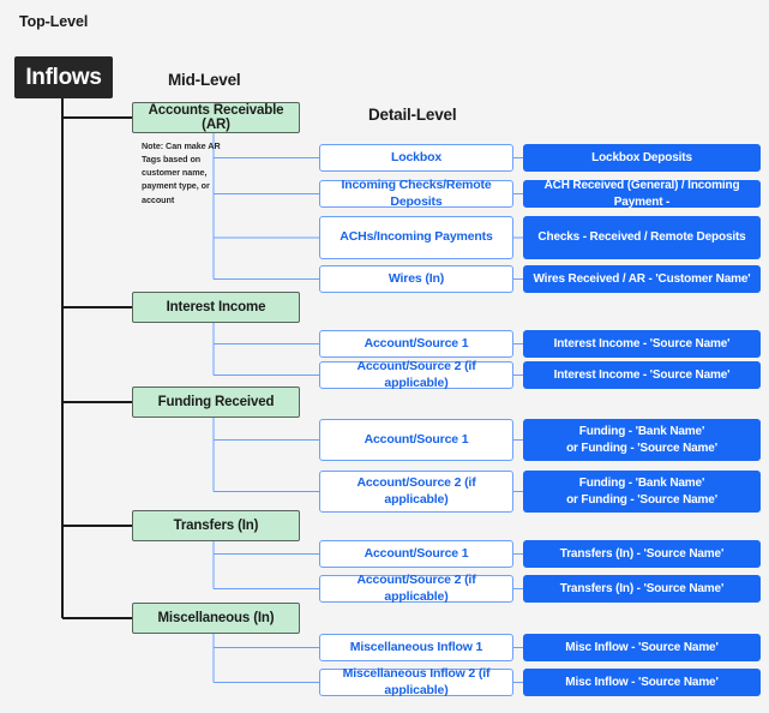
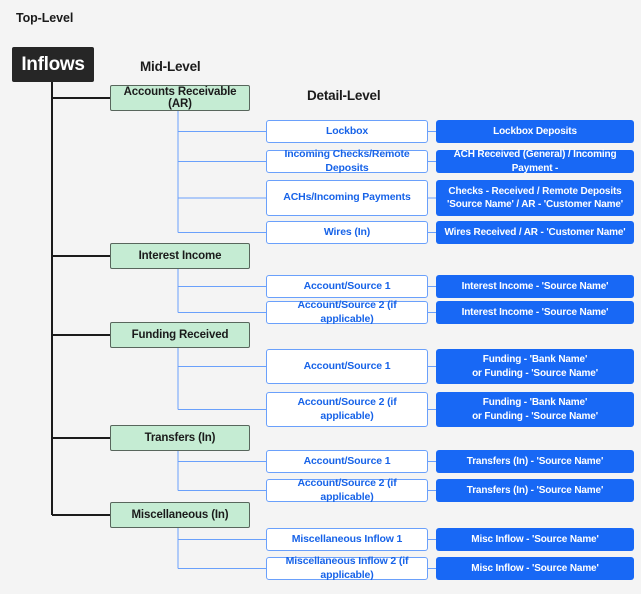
  Top-Level
  Mid-Level
  Detail-Level
  Inflows
- Note: Can make AR Tags based on customer name, payment type, or account
  Accounts Receivable (AR)
  Lockbox
  Lockbox Deposits
  Incoming Checks/Remote Deposits
  ACH Received (General) / Incoming Payment -
  ACHs/Incoming Payments
  Checks - Received / Remote Deposits
+ 'Source Name' / AR - 'Customer Name'
  Wires (In)
  Wires Received / AR - 'Customer Name'
  Interest Income
  Account/Source 1
  Interest Income - 'Source Name'
  Account/Source 2 (if applicable)
  Interest Income - 'Source Name'
  Funding Received
  Account/Source 1
  Funding - 'Bank Name'
  or Funding - 'Source Name'
  Account/Source 2 (if applicable)
  Funding - 'Bank Name'
  or Funding - 'Source Name'
  Transfers (In)
  Account/Source 1
  Transfers (In) - 'Source Name'
  Account/Source 2 (if applicable)
  Transfers (In) - 'Source Name'
  Miscellaneous (In)
  Miscellaneous Inflow 1
  Misc Inflow - 'Source Name'
  Miscellaneous Inflow 2 (if applicable)
  Misc Inflow - 'Source Name'
